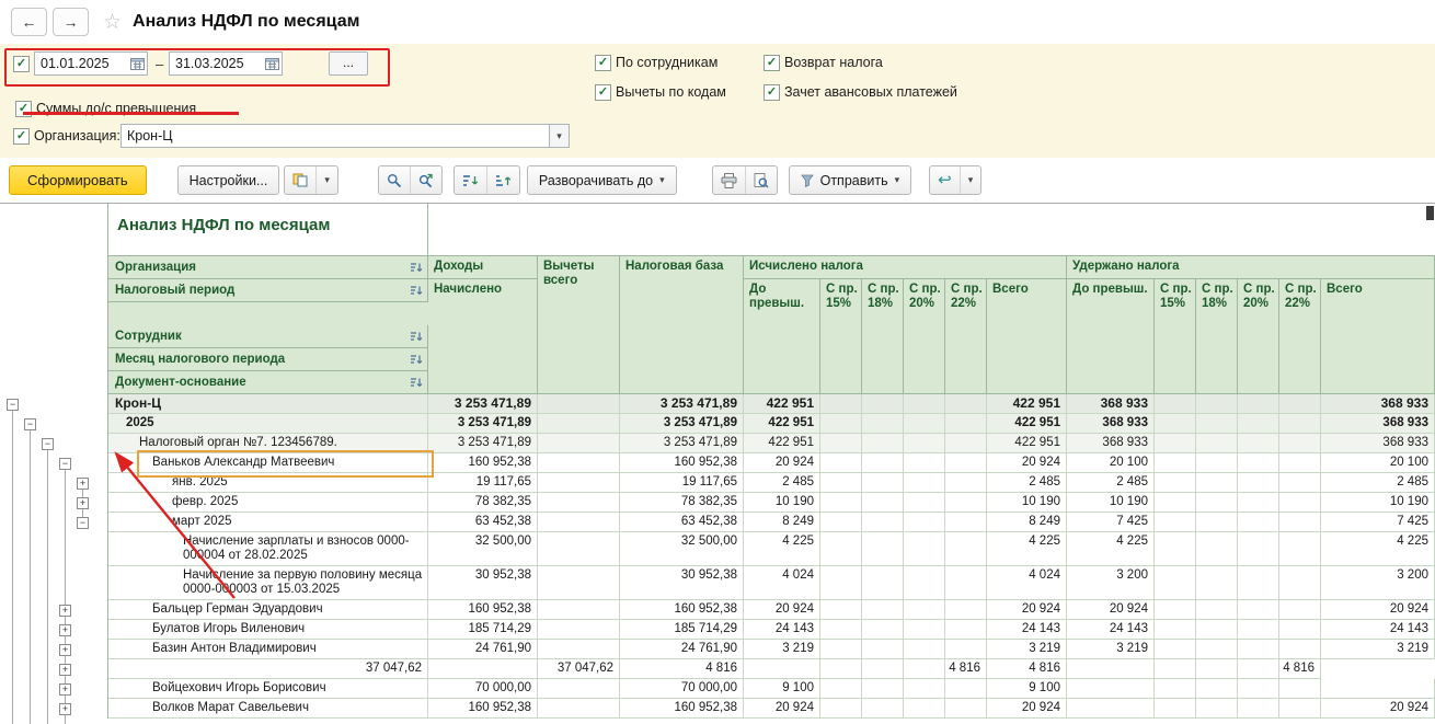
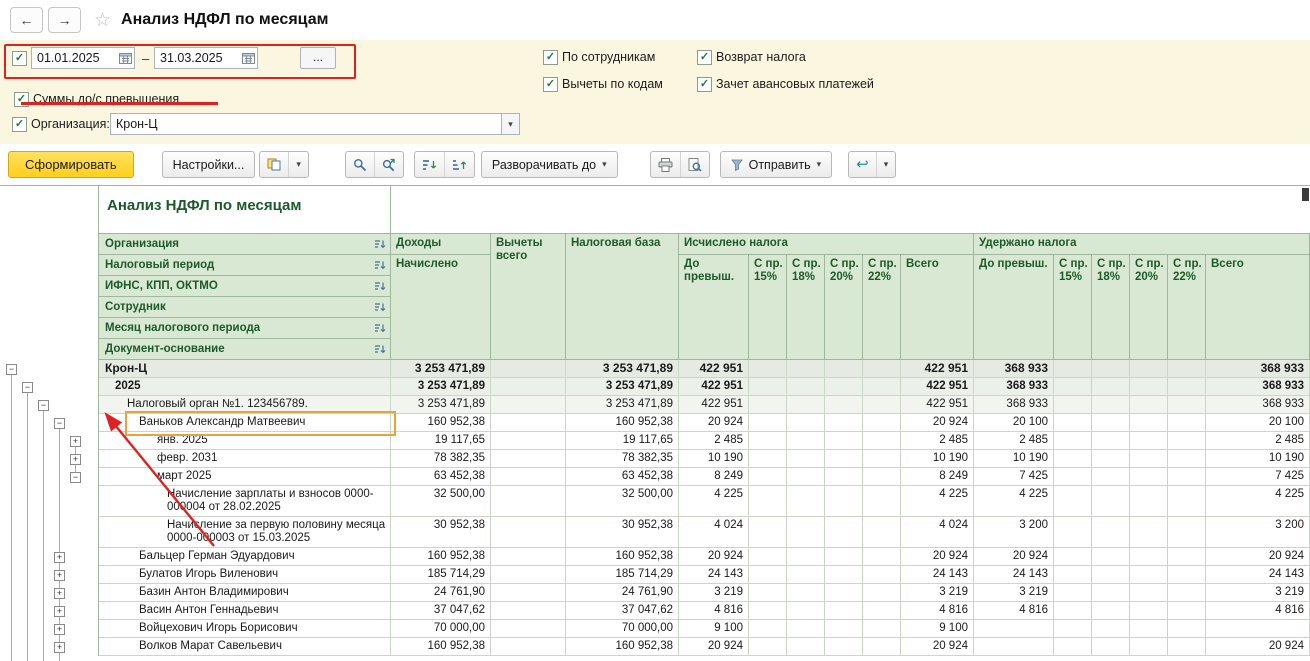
  ←
  →
  ☆
  Анализ НДФЛ по месяцам
  ✓
  01.01.2025
  –
  31.03.2025
  ...
  ✓
  По сотрудникам
  ✓
  Возврат налога
  ✓
  Вычеты по кодам
  ✓
  Зачет авансовых платежей
  ✓
  Суммы до/с превышения
  ✓
  Организация:
  Крон-Ц
  ▾
  Сформировать
  Настройки...
  ▾
  Разворачивать до
  ▾
  Отправить
  ▾
  ↩
  ▾
  −
  −
  −
  −
  +
  +
  −
  +
  +
  +
  +
  +
  +
  Анализ НДФЛ по месяцам
  Организация
  Налоговый период
+ ИФНС, КПП, ОКТМО
  Сотрудник
  Месяц налогового периода
  Документ-основание
  Доходы
  Начислено
  Вычеты всего
  Налоговая база
  Исчислено налога
  До превыш.
  С пр. 15%
  С пр. 18%
  С пр. 20%
  С пр. 22%
  Всего
  Удержано налога
  До превыш.
  С пр. 15%
  С пр. 18%
  С пр. 20%
  С пр. 22%
  Всего
  Крон-Ц
  3 253 471,89
  3 253 471,89
  422 951
  422 951
  368 933
  368 933
  2025
  3 253 471,89
  3 253 471,89
  422 951
  422 951
  368 933
  368 933
- Налоговый орган №7. 123456789.
+ Налоговый орган №1. 123456789.
  3 253 471,89
  3 253 471,89
  422 951
  422 951
  368 933
  368 933
  Ваньков Александр Матвеевич
  160 952,38
  160 952,38
  20 924
  20 924
  20 100
  20 100
  янв. 2025
  19 117,65
  19 117,65
  2 485
  2 485
  2 485
  2 485
- февр. 2025
+ февр. 2031
  78 382,35
  78 382,35
  10 190
  10 190
  10 190
  10 190
  март 2025
  63 452,38
  63 452,38
  8 249
  8 249
  7 425
  7 425
  ачисление зарплаты и взносов 0000-00004 от 28.02.2025
  32 500,00
  32 500,00
  4 225
  4 225
  4 225
  4 225
  Начиление за первую половину месяца 0000-00003 от 15.03.2025
  30 952,38
  30 952,38
  4 024
  4 024
  3 200
  3 200
  Бальцер Герман Эдуардович
  160 952,38
  160 952,38
  20 924
  20 924
  20 924
  20 924
  Булатов Игорь Виленович
  185 714,29
  185 714,29
  24 143
  24 143
  24 143
  24 143
  Базин Антон Владимирович
  24 761,90
  24 761,90
  3 219
  3 219
  3 219
  3 219
+ Васин Антон Геннадьевич
  37 047,62
  37 047,62
  4 816
  4 816
  4 816
  4 816
  Войцехович Игорь Борисович
  70 000,00
  70 000,00
  9 100
  9 100
  Волков Марат Савельевич
  160 952,38
  160 952,38
  20 924
  20 924
  20 924
